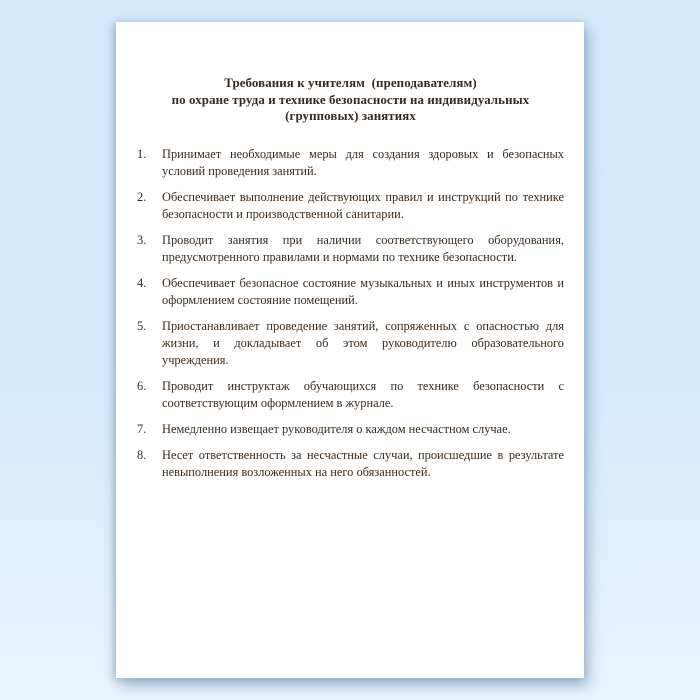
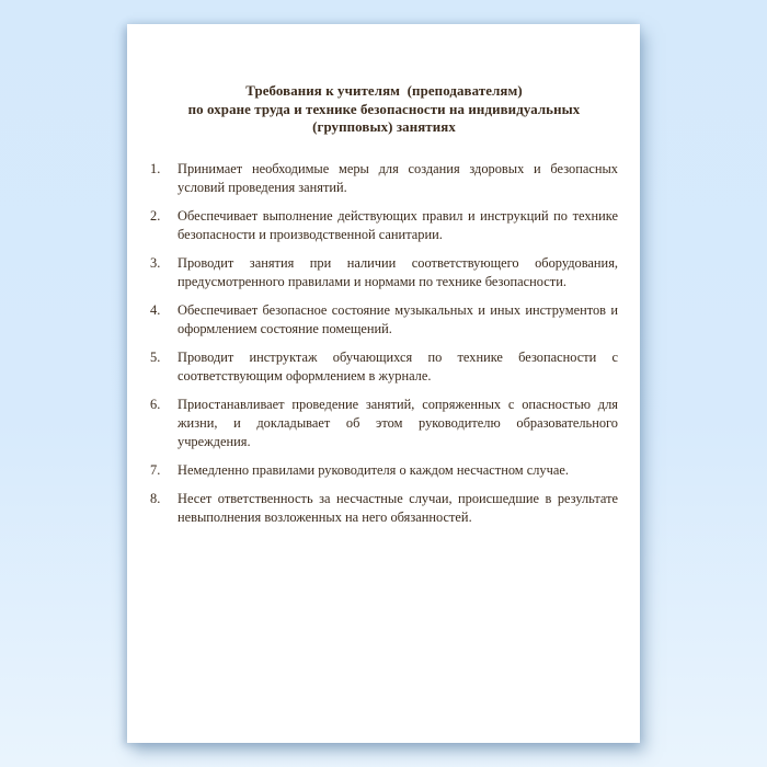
  Требования к учителям (преподавателям)
  по охране труда и технике безопасности на индивидуальных
  (групповых) занятиях
  1.
  Принимает необходимые меры для создания здоровых и безопасных условий проведения занятий.
  2.
  Обеспечивает выполнение действующих правил и инструкций по технике безопасности и производственной санитарии.
  3.
  Проводит занятия при наличии соответствующего оборудования, предусмотренного правилами и нормами по технике безопасности.
  4.
  Обеспечивает безопасное состояние музыкальных и иных инструментов и оформлением состояние помещений.
  5.
- Приостанавливает проведение занятий, сопряженных с опасностью для жизни, и докладывает об этом руководителю образовательного учреждения.
+ Проводит инструктаж обучающихся по технике безопасности с соответствующим оформлением в журнале.
  6.
- Проводит инструктаж обучающихся по технике безопасности с соответствующим оформлением в журнале.
+ Приостанавливает проведение занятий, сопряженных с опасностью для жизни, и докладывает об этом руководителю образовательного учреждения.
  7.
- Немедленно извещает руководителя о каждом несчастном случае.
+ Немедленно правилами руководителя о каждом несчастном случае.
  8.
  Несет ответственность за несчастные случаи, происшедшие в результате невыполнения возложенных на него обязанностей.
